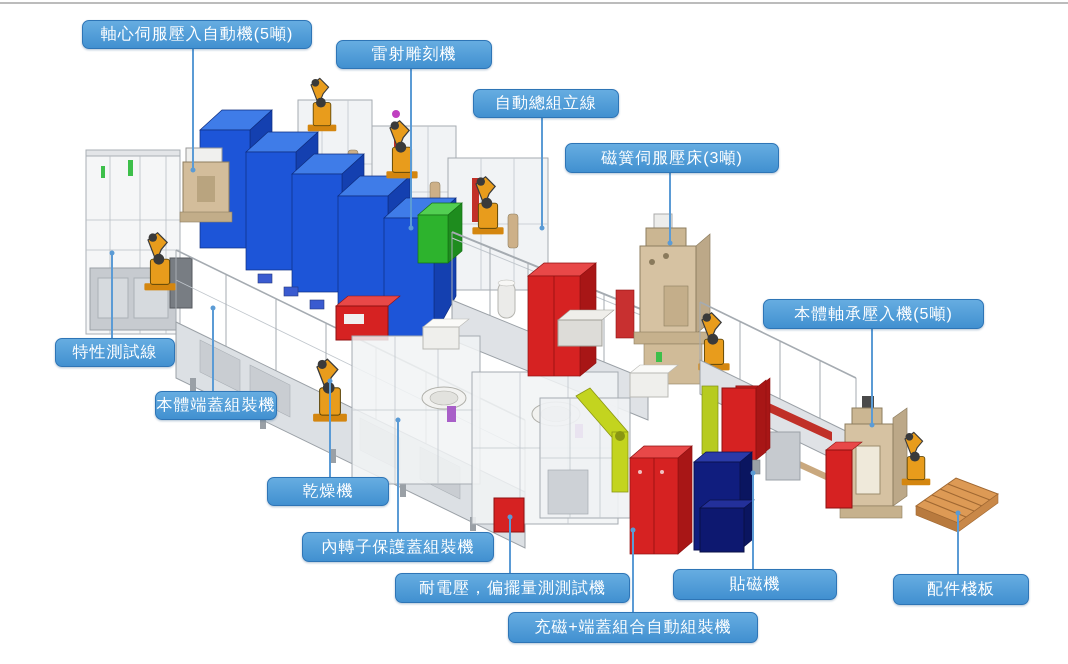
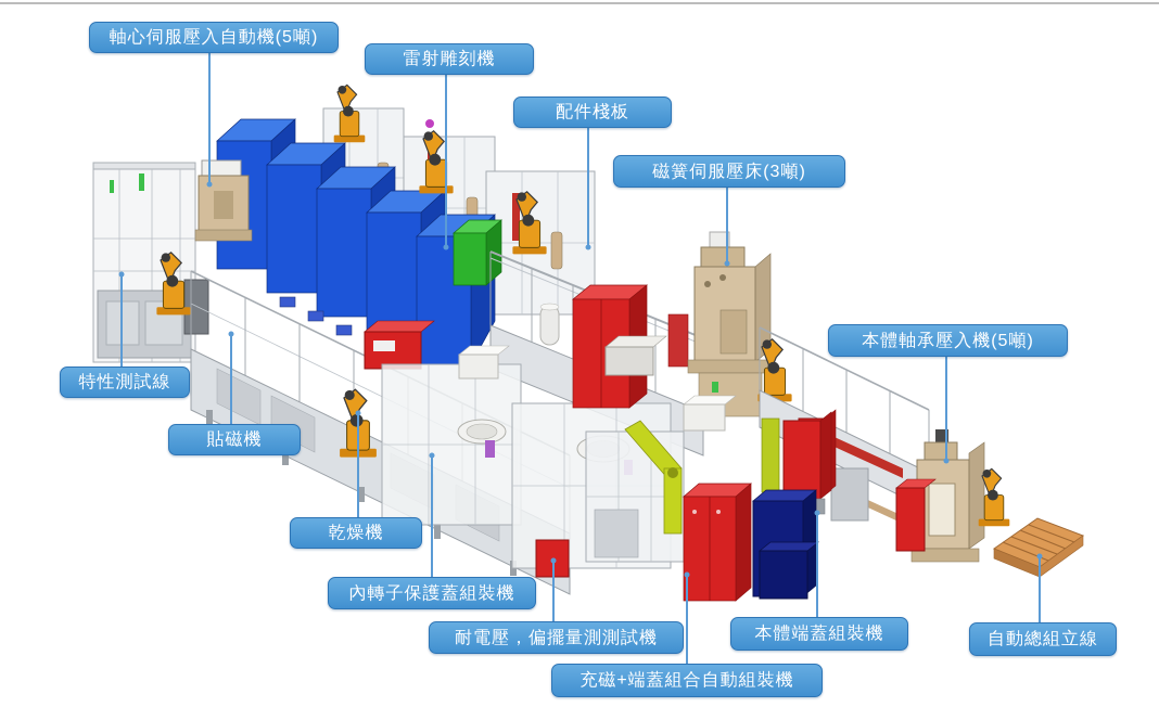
  軸心伺服壓入自動機(5噸)
  雷射雕刻機
- 自動總組立線
+ 配件棧板
  磁簧伺服壓床(3噸)
  本體軸承壓入機(5噸)
  特性測試線
- 本體端蓋組裝機
+ 貼磁機
  乾燥機
  內轉子保護蓋組裝機
  耐電壓，偏擺量測測試機
  充磁+端蓋組合自動組裝機
- 貼磁機
+ 本體端蓋組裝機
- 配件棧板
+ 自動總組立線
